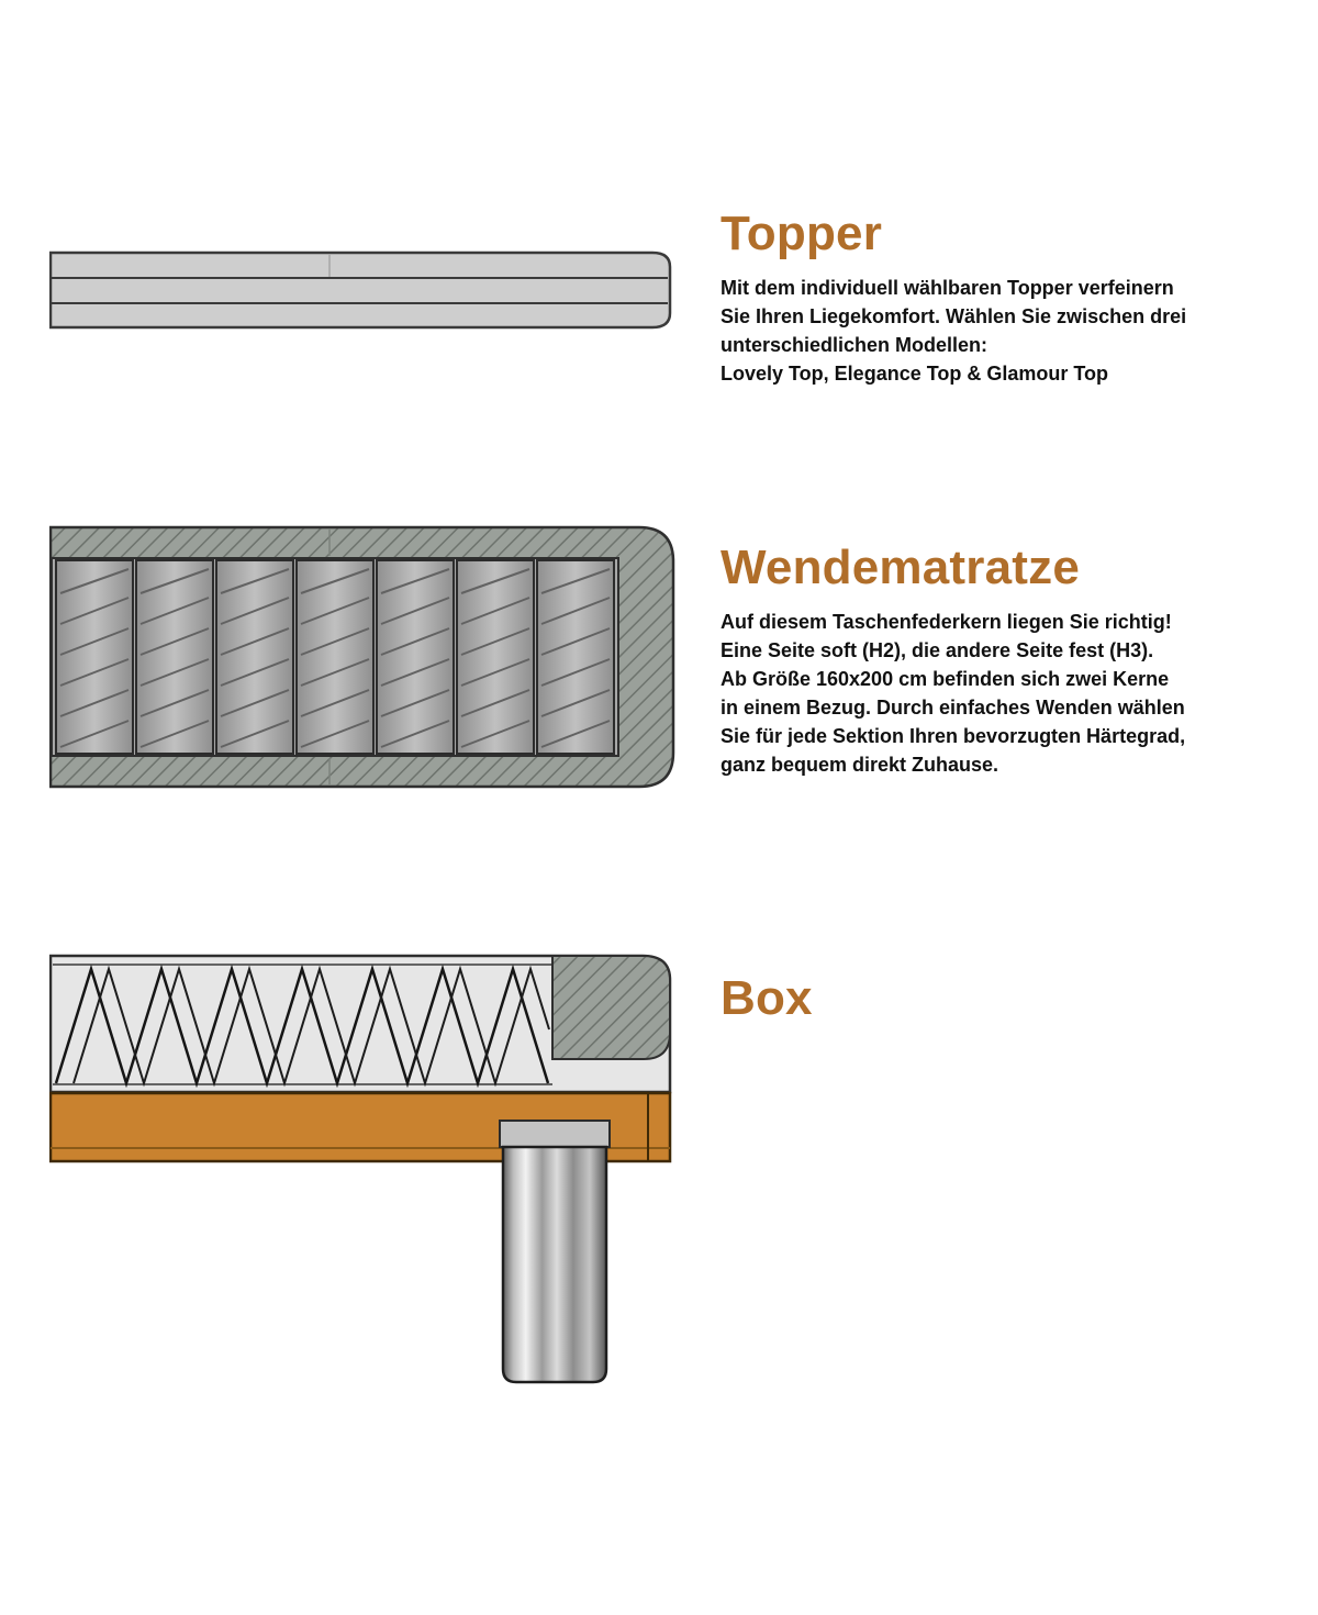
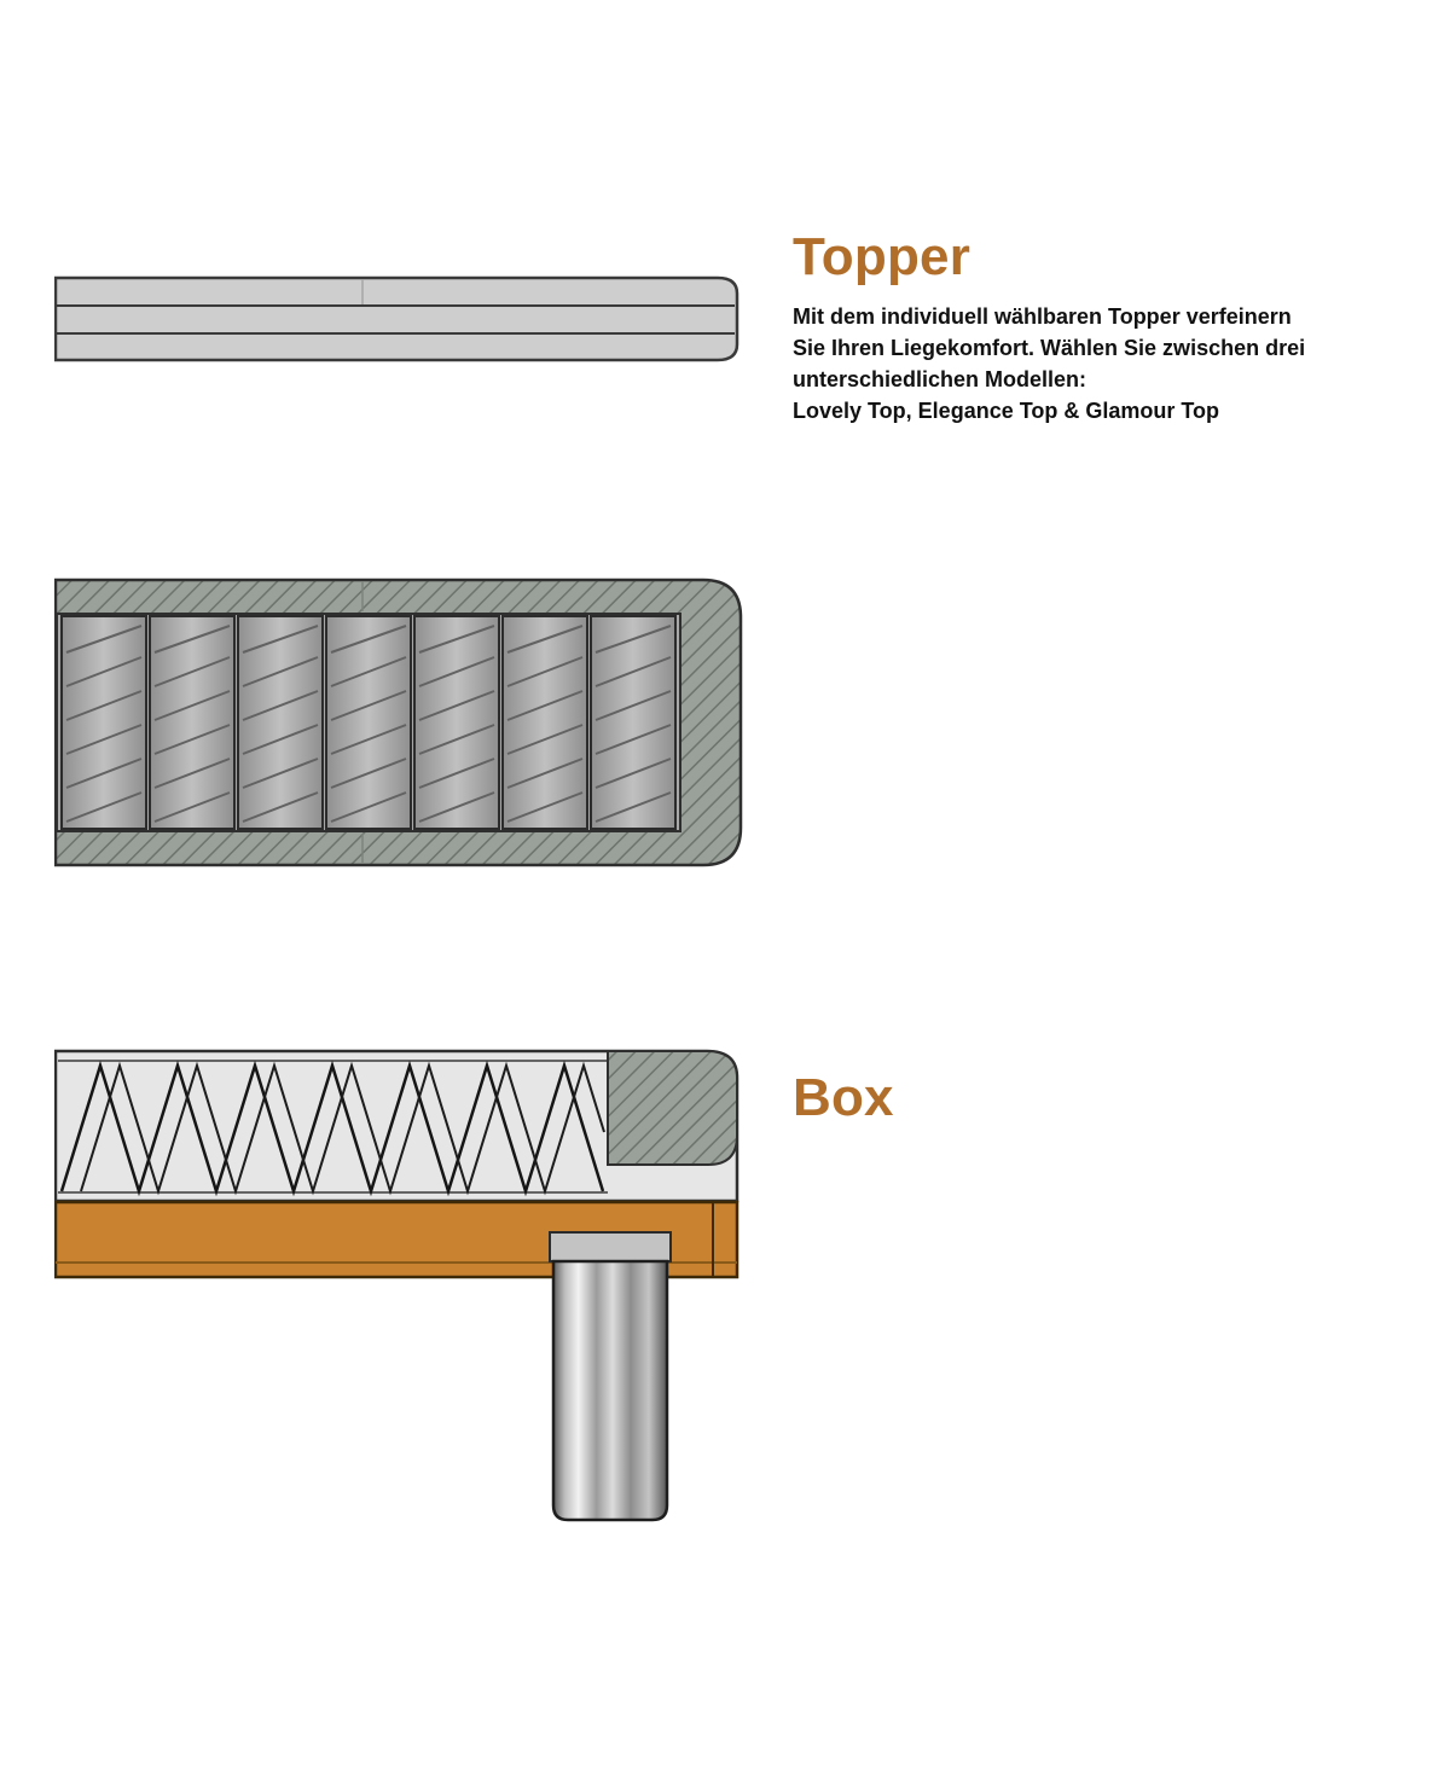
  Topper
  Mit dem individuell wählbaren Topper verfeinern
  Sie Ihren Liegekomfort. Wählen Sie zwischen drei
  unterschiedlichen Modellen:
  Lovely Top, Elegance Top & Glamour Top
- Wendematratze
- Auf diesem Taschenfederkern liegen Sie richtig!
- Eine Seite soft (H2), die andere Seite fest (H3).
- Ab Größe 160x200 cm befinden sich zwei Kerne
- in einem Bezug. Durch einfaches Wenden wählen
- Sie für jede Sektion Ihren bevorzugten Härtegrad,
- ganz bequem direkt Zuhause.
  Box
